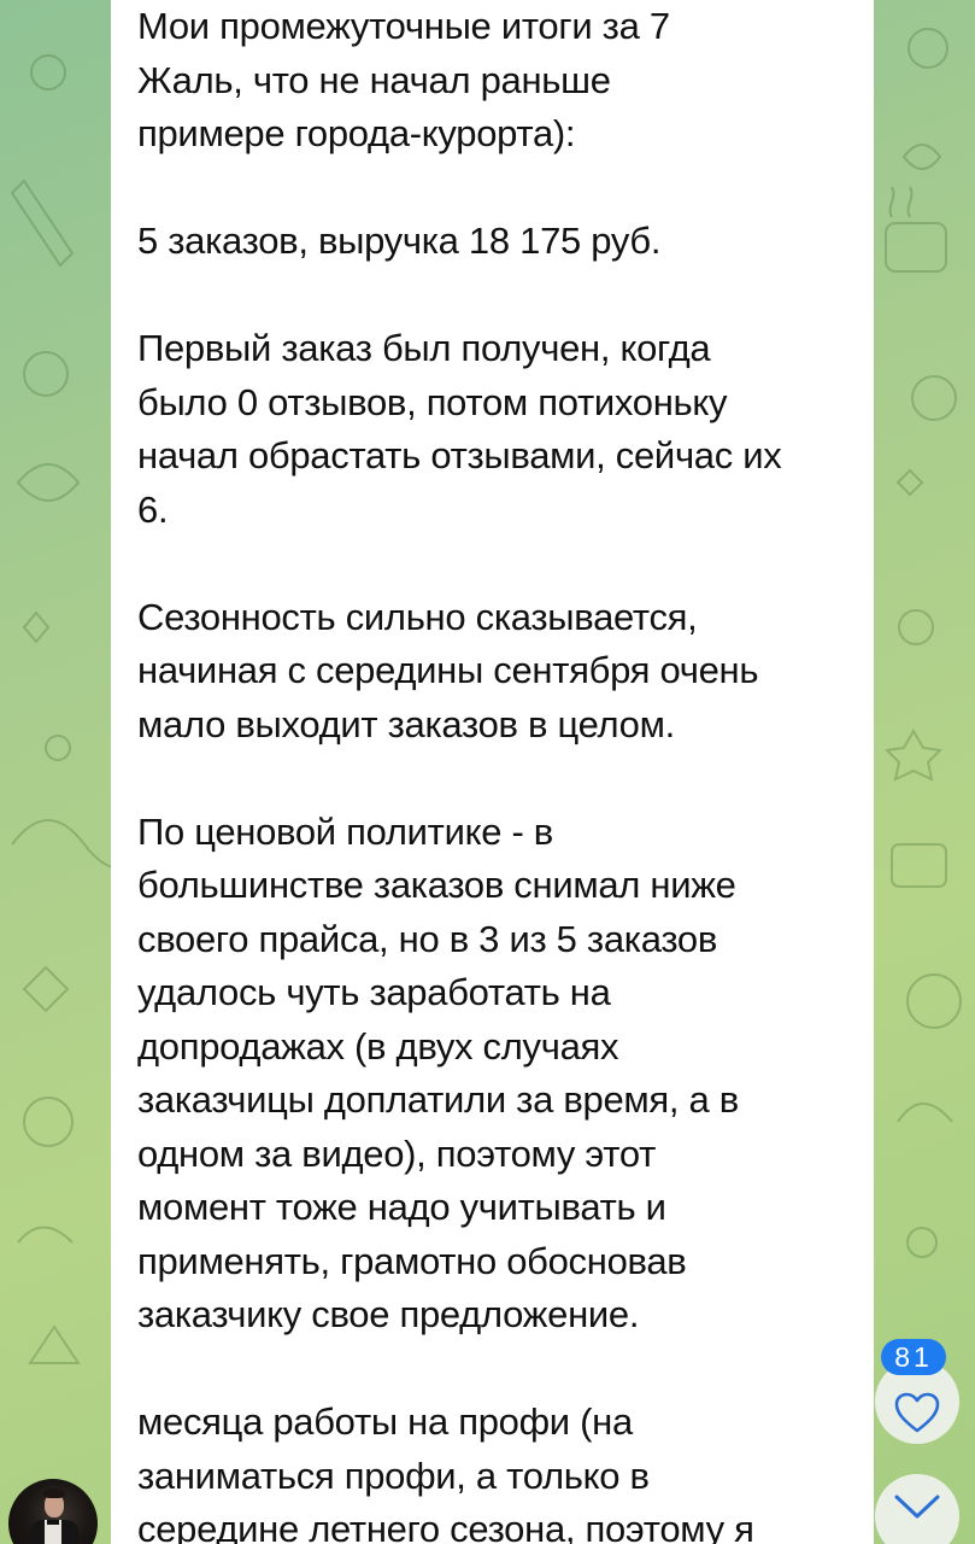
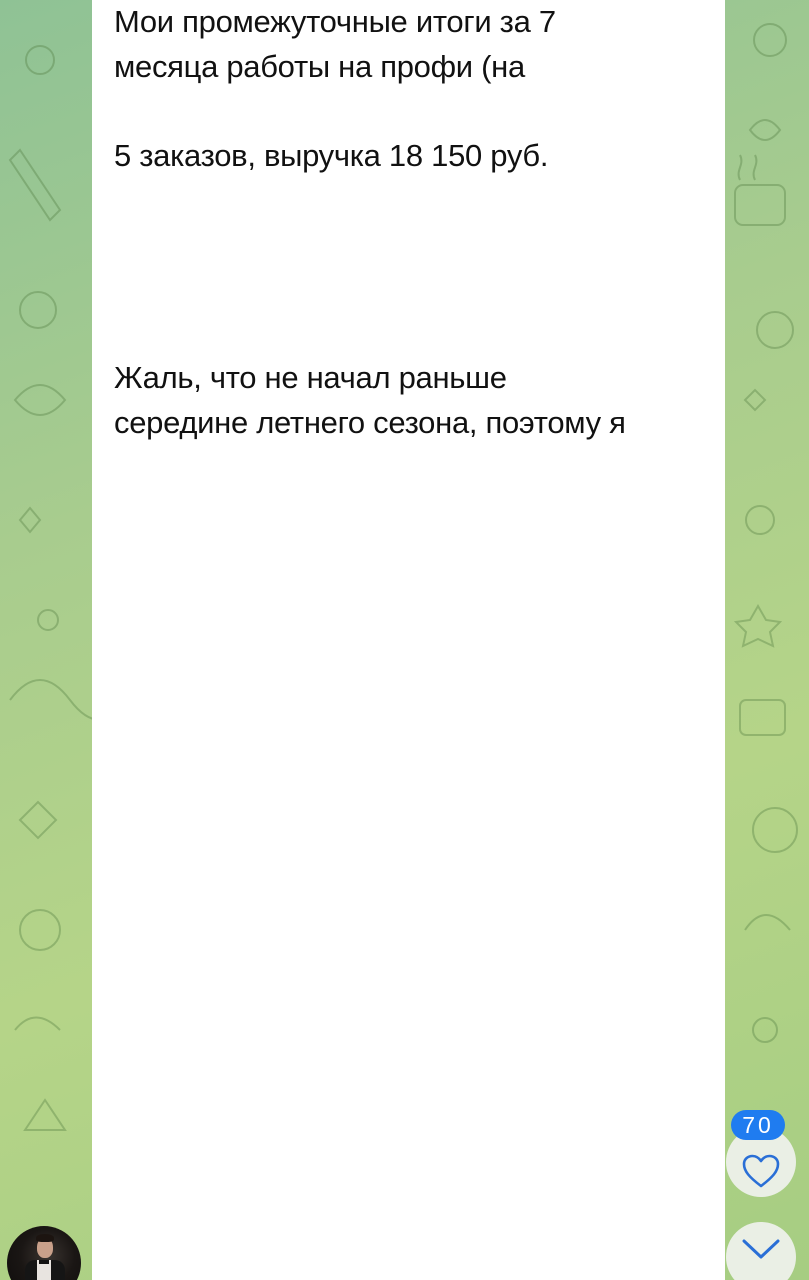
  Мои промежуточные итоги за 7
- Жаль, что не начал раньше
+ месяца работы на профи (на
- примере города-курорта):
- 5 заказов, выручка 18 175 руб.
+ 5 заказов, выручка 18 150 руб.
- Первый заказ был получен, когда
- было 0 отзывов, потом потихоньку
- начал обрастать отзывами, сейчас их
- 6.
- Сезонность сильно сказывается,
- начиная с середины сентября очень
- мало выходит заказов в целом.
- По ценовой политике - в
- большинстве заказов снимал ниже
- своего прайса, но в 3 из 5 заказов
- удалось чуть заработать на
- допродажах (в двух случаях
- заказчицы доплатили за время, а в
- одном за видео), поэтому этот
- момент тоже надо учитывать и
- применять, грамотно обосновав
- заказчику свое предложение.
- месяца работы на профи (на
+ Жаль, что не начал раньше
- заниматься профи, а только в
  середине летнего сезона, поэтому я
- 81
+ 70
